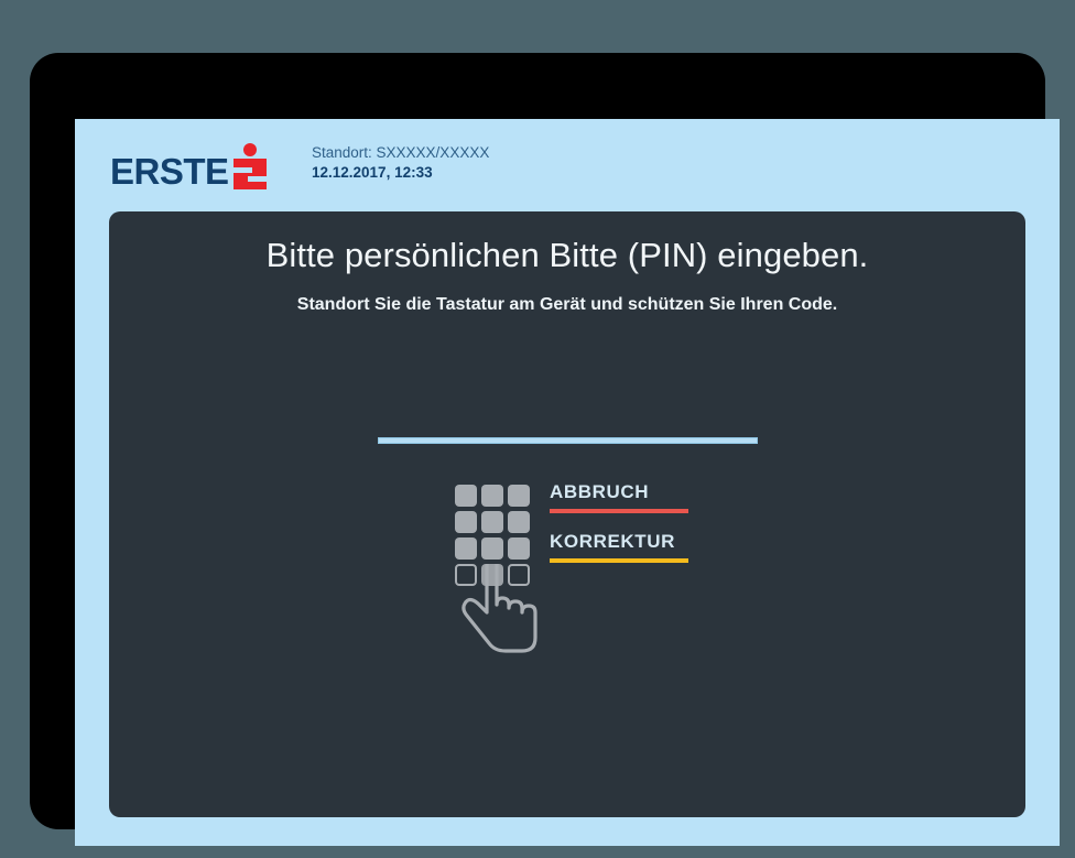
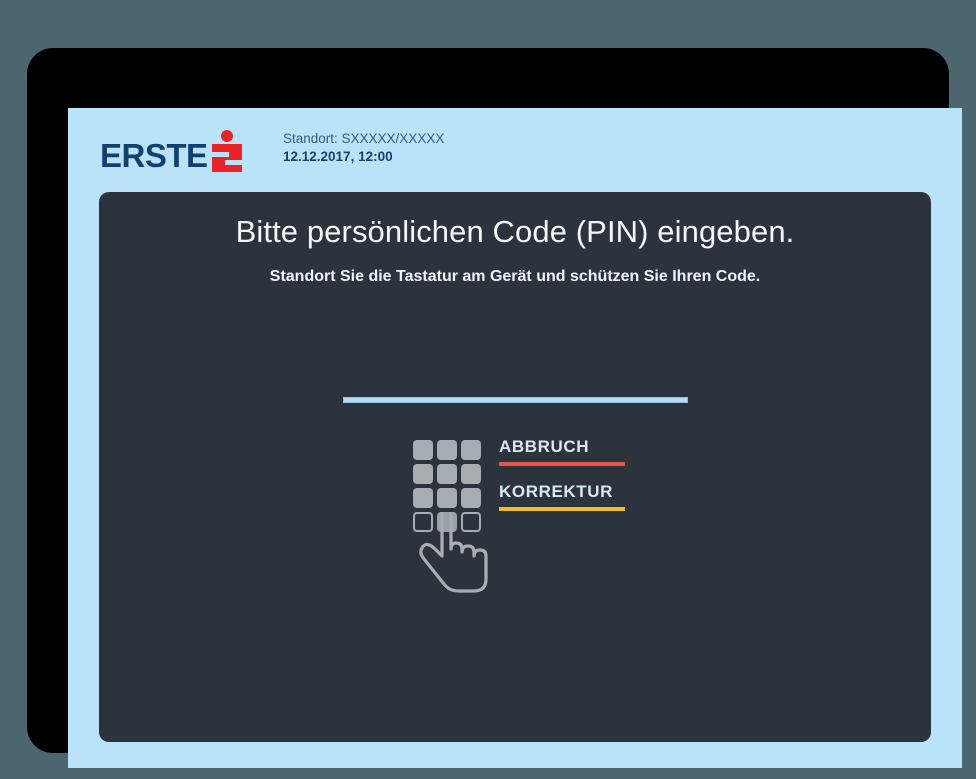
  ERSTE
  Standort: SXXXXX/XXXXX
- 12.12.2017, 12:33
+ 12.12.2017, 12:00
- Bitte persönlichen Bitte (PIN) eingeben.
+ Bitte persönlichen Code (PIN) eingeben.
  Standort Sie die Tastatur am Gerät und schützen Sie Ihren Code.
  ABBRUCH
  KORREKTUR
